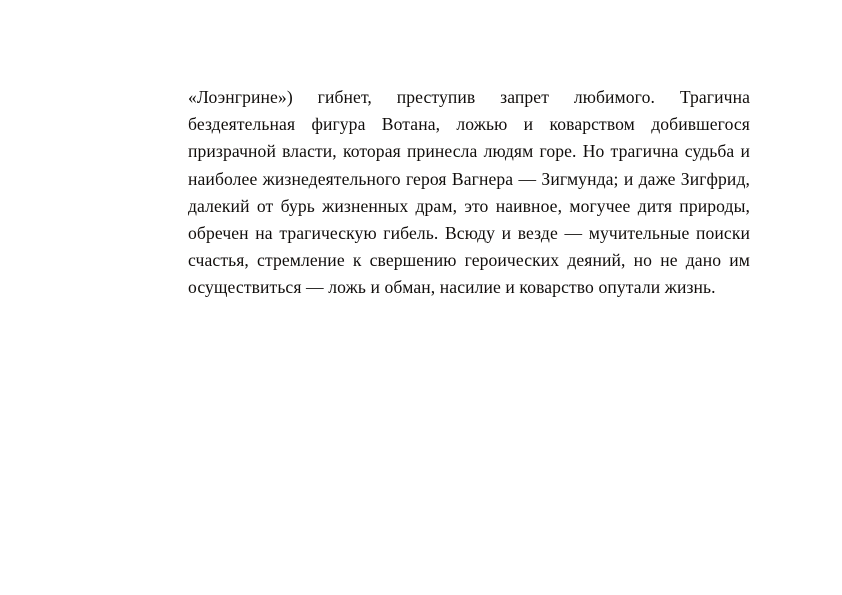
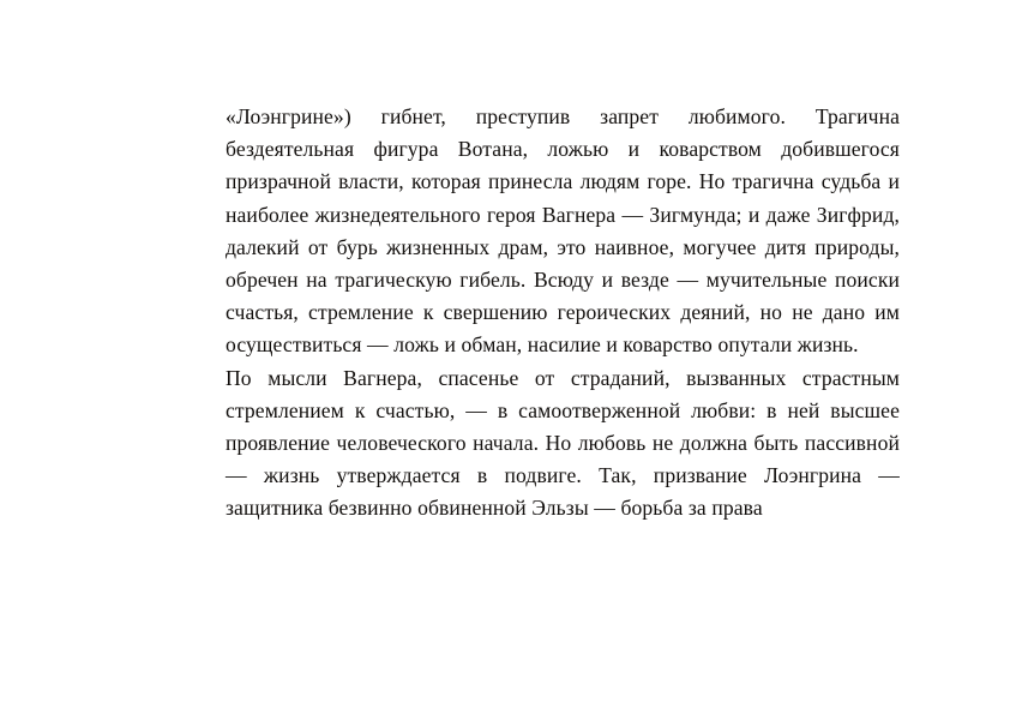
  «Лоэнгрине») гибнет, преступив запрет любимого. Трагична бездеятельная фигура Вотана, ложью и коварством добившегося призрачной власти, которая принесла людям горе. Но трагична судьба и наиболее жизнедеятельного героя Вагнера — Зигмунда; и даже Зигфрид, далекий от бурь жизненных драм, это наивное, могучее дитя природы, обречен на трагическую гибель. Всюду и везде — мучительные поиски счастья, стремление к свершению героических деяний, но не дано им осуществиться — ложь и обман, насилие и коварство опутали жизнь.
+ По мысли Вагнера, спасенье от страданий, вызванных страстным стремлением к счастью, — в самоотверженной любви: в ней высшее проявление человеческого начала. Но любовь не должна быть пассивной — жизнь утверждается в подвиге. Так, призвание Лоэнгрина — защитника безвинно обвиненной Эльзы — борьба за права
